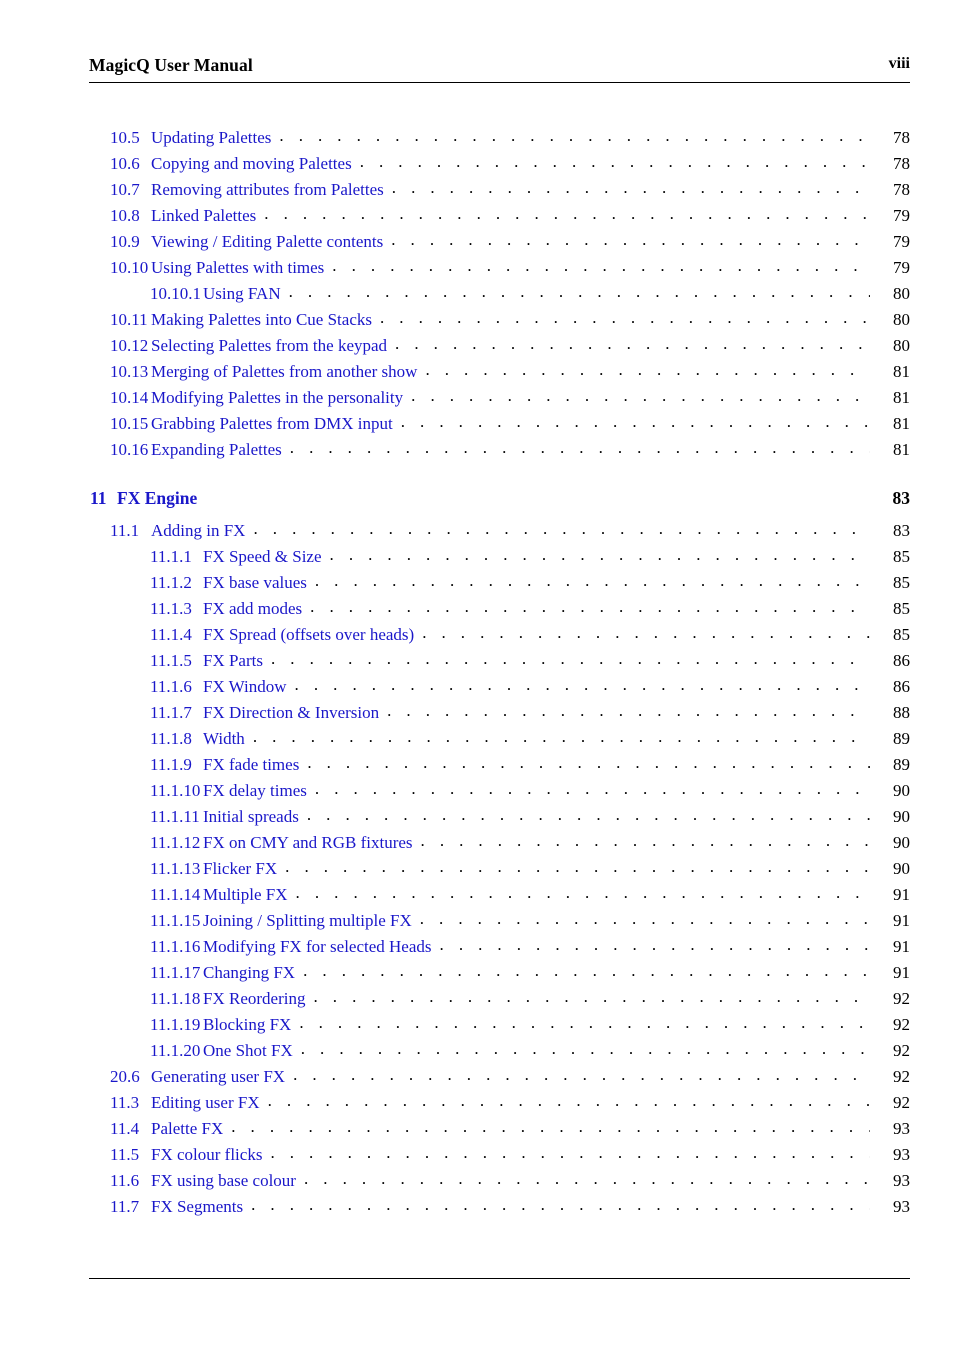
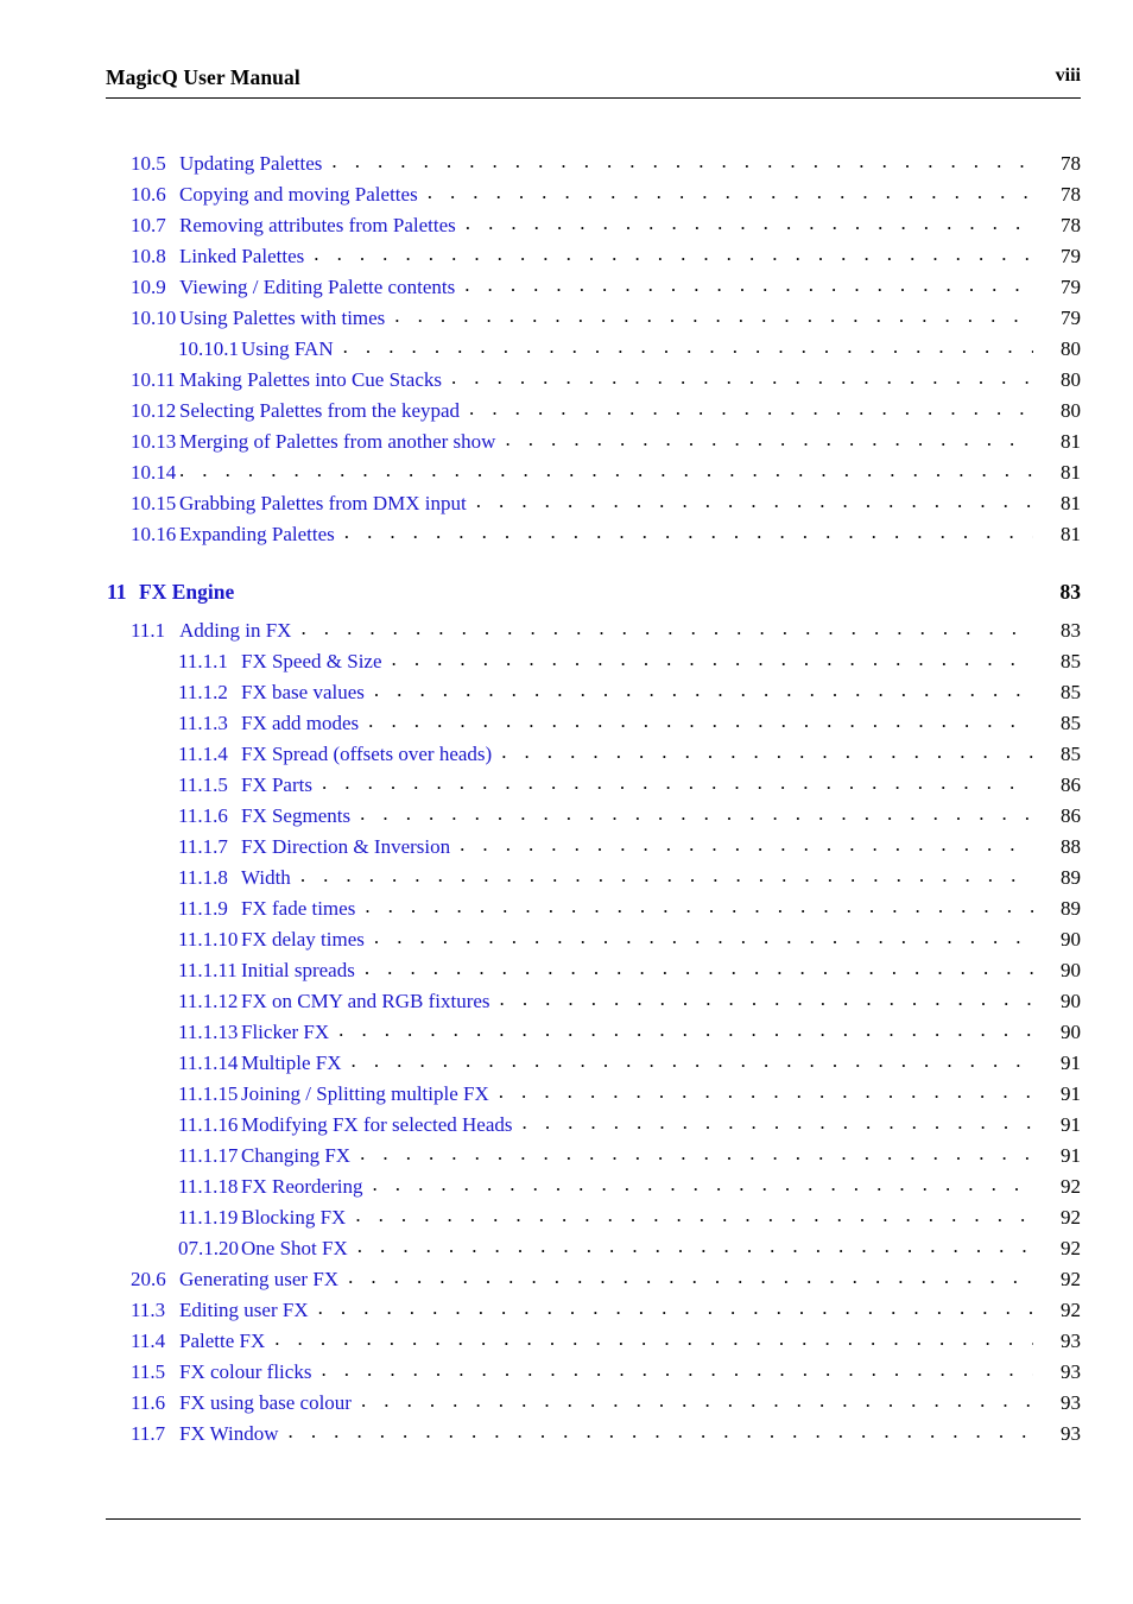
  MagicQ User Manual
  viii
  10.5
  Updating Palettes
  78
  10.6
  Copying and moving Palettes
  78
  10.7
  Removing attributes from Palettes
  78
  10.8
  Linked Palettes
  79
  10.9
  Viewing / Editing Palette contents
  79
  10.10
  Using Palettes with times
  79
  10.10.1
  Using FAN
  80
  10.11
  Making Palettes into Cue Stacks
  80
  10.12
  Selecting Palettes from the keypad
  80
  10.13
  Merging of Palettes from another show
  81
  10.14
- Modifying Palettes in the personality
  81
  10.15
  Grabbing Palettes from DMX input
  81
  10.16
  Expanding Palettes
  81
  11
  FX Engine
  83
  11.1
  Adding in FX
  83
  11.1.1
  FX Speed & Size
  85
  11.1.2
  FX base values
  85
  11.1.3
  FX add modes
  85
  11.1.4
  FX Spread (offsets over heads)
  85
  11.1.5
  FX Parts
  86
  11.1.6
- FX Window
+ FX Segments
  86
  11.1.7
  FX Direction & Inversion
  88
  11.1.8
  Width
  89
  11.1.9
  FX fade times
  89
  11.1.10
  FX delay times
  90
  11.1.11
  Initial spreads
  90
  11.1.12
  FX on CMY and RGB fixtures
  90
  11.1.13
  Flicker FX
  90
  11.1.14
  Multiple FX
  91
  11.1.15
  Joining / Splitting multiple FX
  91
  11.1.16
  Modifying FX for selected Heads
  91
  11.1.17
  Changing FX
  91
  11.1.18
  FX Reordering
  92
  11.1.19
  Blocking FX
  92
- 11.1.20
+ 07.1.20
  One Shot FX
  92
  20.6
  Generating user FX
  92
  11.3
  Editing user FX
  92
  11.4
  Palette FX
  93
  11.5
  FX colour flicks
  93
  11.6
  FX using base colour
  93
  11.7
- FX Segments
+ FX Window
  93
